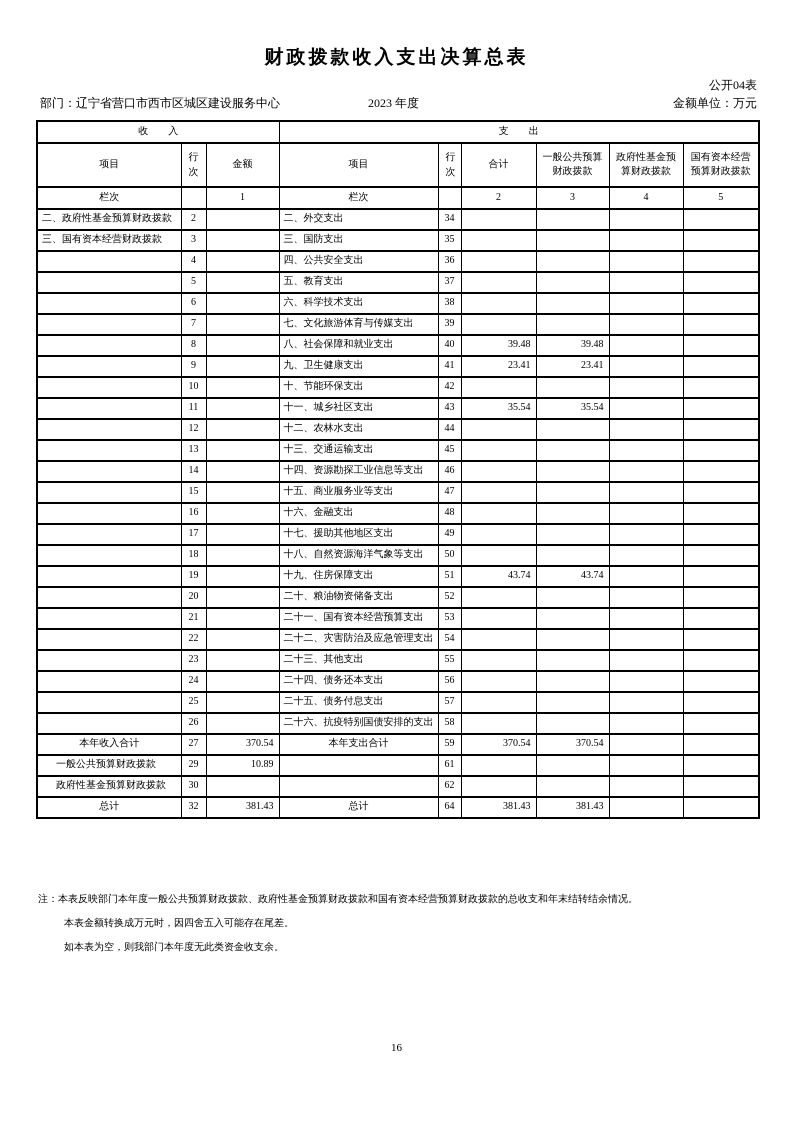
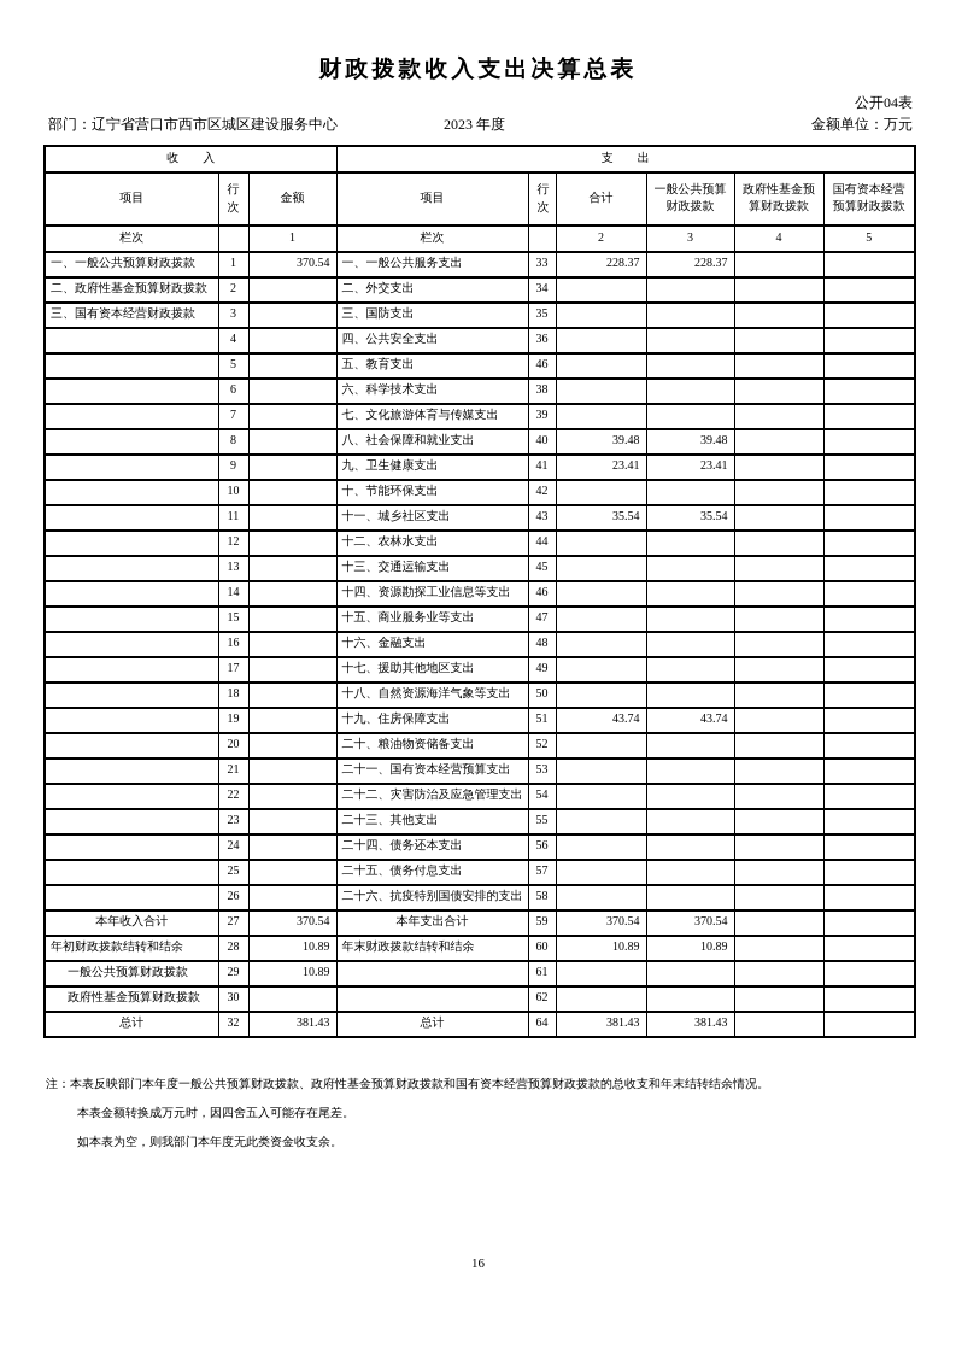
  财政拨款收入支出决算总表
  公开04表
  部门：辽宁省营口市西市区城区建设服务中心
  2023 年度
  金额单位：万元
  收 入	支 出
  项目	行次	金额	项目	行次	合计	一般公共预算财政拨款	政府性基金预算财政拨款	国有资本经营预算财政拨款
  栏次		1	栏次		2	3	4	5
+ 一、一般公共预算财政拨款	1	370.54	一、一般公共服务支出	33	228.37	228.37
  二、政府性基金预算财政拨款	2		二、外交支出	34
  三、国有资本经营财政拨款	3		三、国防支出	35
  	4		四、公共安全支出	36
- 	5		五、教育支出	37
+ 	5		五、教育支出	46
  	6		六、科学技术支出	38
  	7		七、文化旅游体育与传媒支出	39
  	8		八、社会保障和就业支出	40	39.48	39.48
  	9		九、卫生健康支出	41	23.41	23.41
  	10		十、节能环保支出	42
  	11		十一、城乡社区支出	43	35.54	35.54
  	12		十二、农林水支出	44
  	13		十三、交通运输支出	45
  	14		十四、资源勘探工业信息等支出	46
  	15		十五、商业服务业等支出	47
  	16		十六、金融支出	48
  	17		十七、援助其他地区支出	49
  	18		十八、自然资源海洋气象等支出	50
  	19		十九、住房保障支出	51	43.74	43.74
  	20		二十、粮油物资储备支出	52
  	21		二十一、国有资本经营预算支出	53
  	22		二十二、灾害防治及应急管理支出	54
  	23		二十三、其他支出	55
  	24		二十四、债务还本支出	56
  	25		二十五、债务付息支出	57
  	26		二十六、抗疫特别国债安排的支出	58
  本年收入合计	27	370.54	本年支出合计	59	370.54	370.54
+ 年初财政拨款结转和结余	28	10.89	年末财政拨款结转和结余	60	10.89	10.89
  一般公共预算财政拨款	29	10.89		61
  政府性基金预算财政拨款	30			62
  总计	32	381.43	总计	64	381.43	381.43
  注：本表反映部门本年度一般公共预算财政拨款、政府性基金预算财政拨款和国有资本经营预算财政拨款的总收支和年末结转结余情况。
  本表金额转换成万元时，因四舍五入可能存在尾差。
  如本表为空，则我部门本年度无此类资金收支余。
  16
